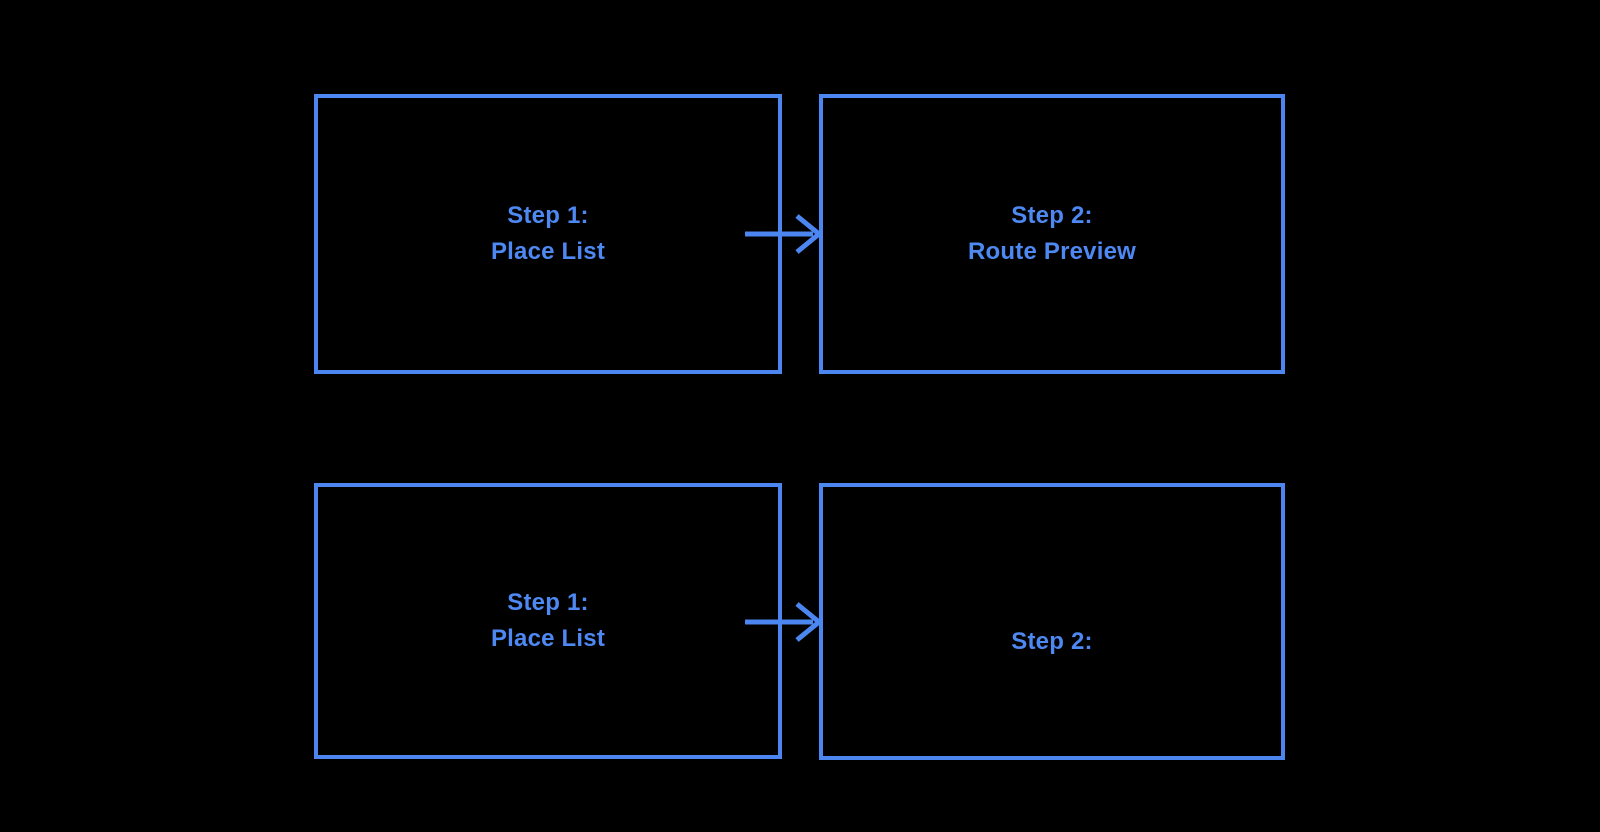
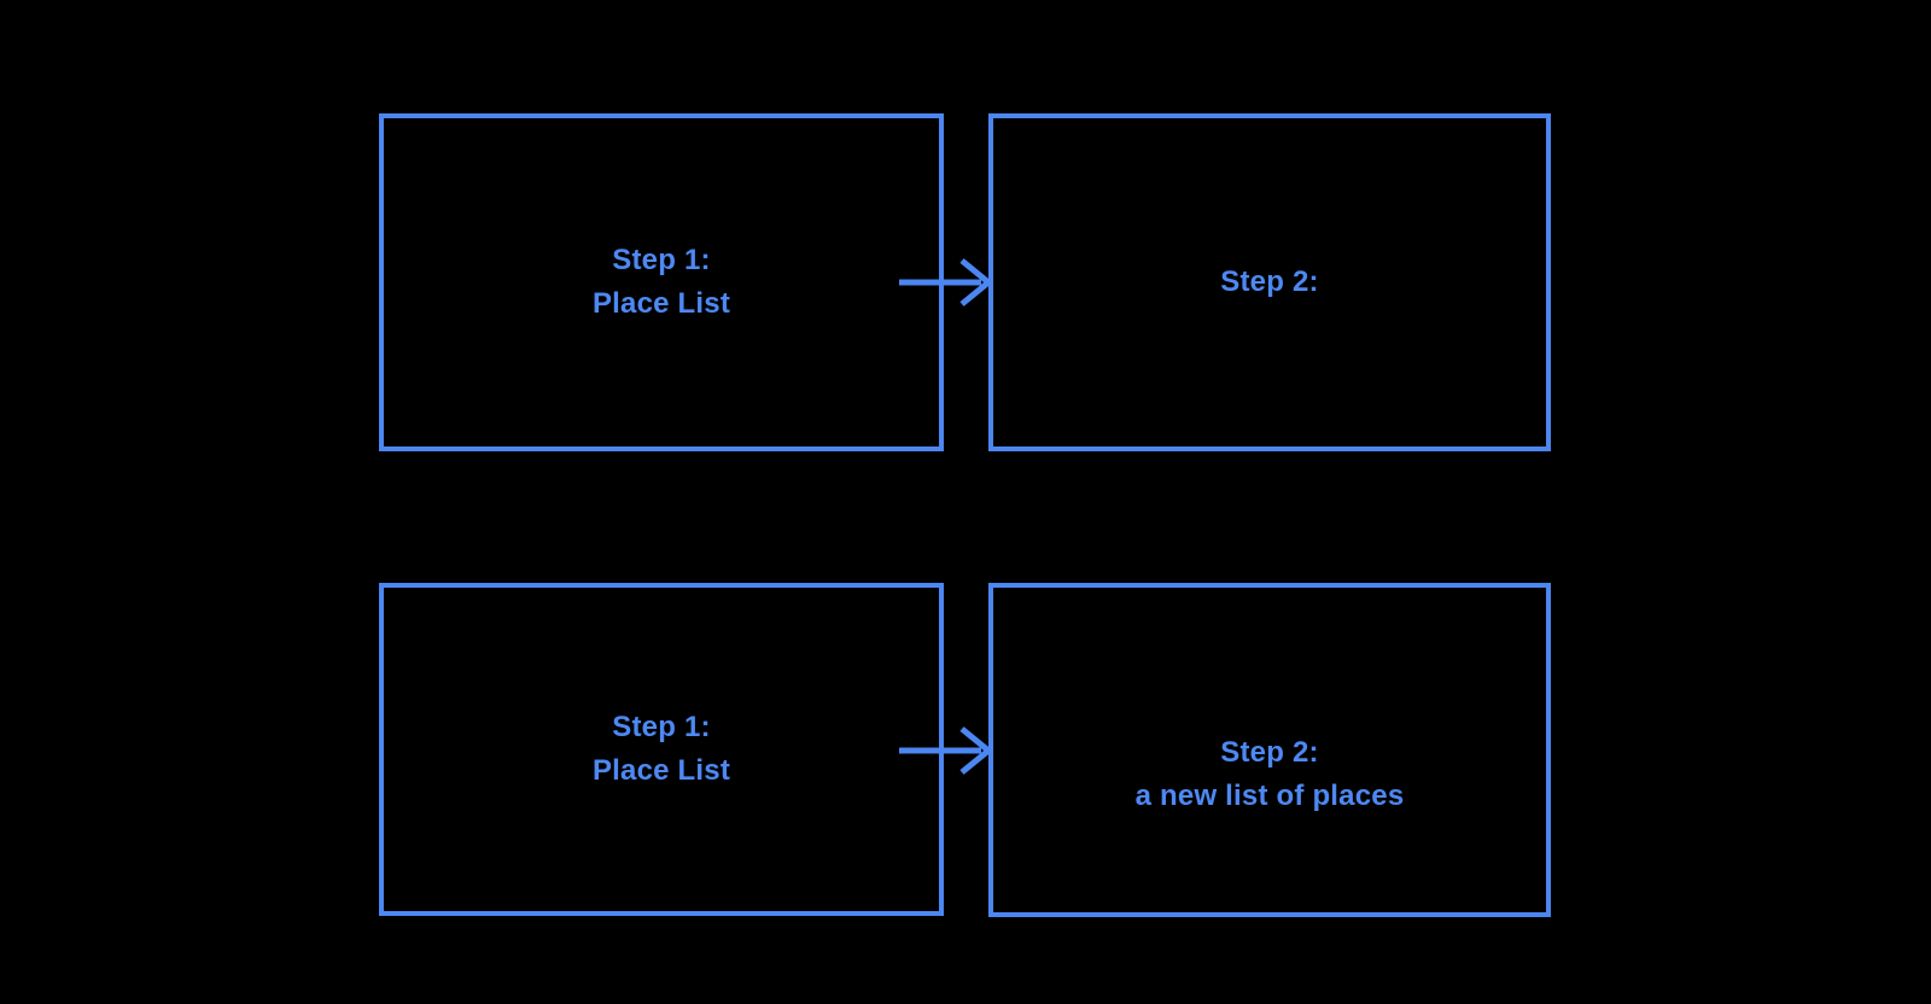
  Step 1:
  Place List
  Step 2:
- Route Preview
  Step 1:
  Place List
  Step 2:
+ a new list of places
